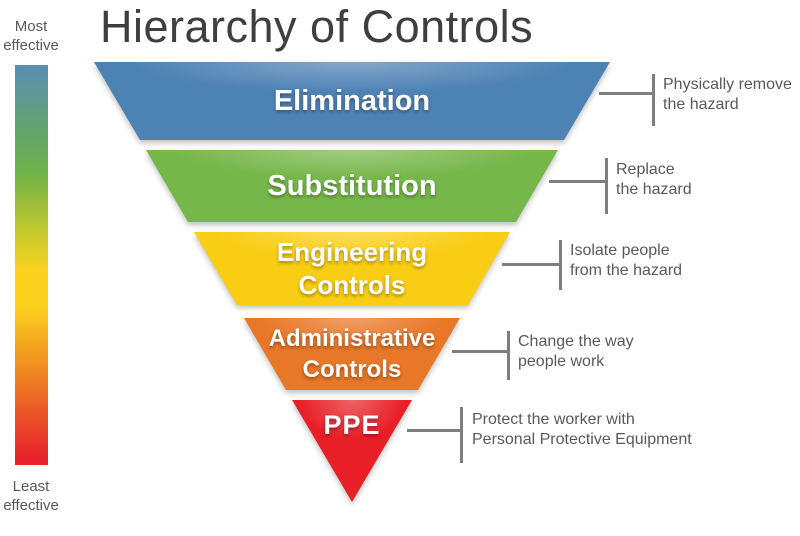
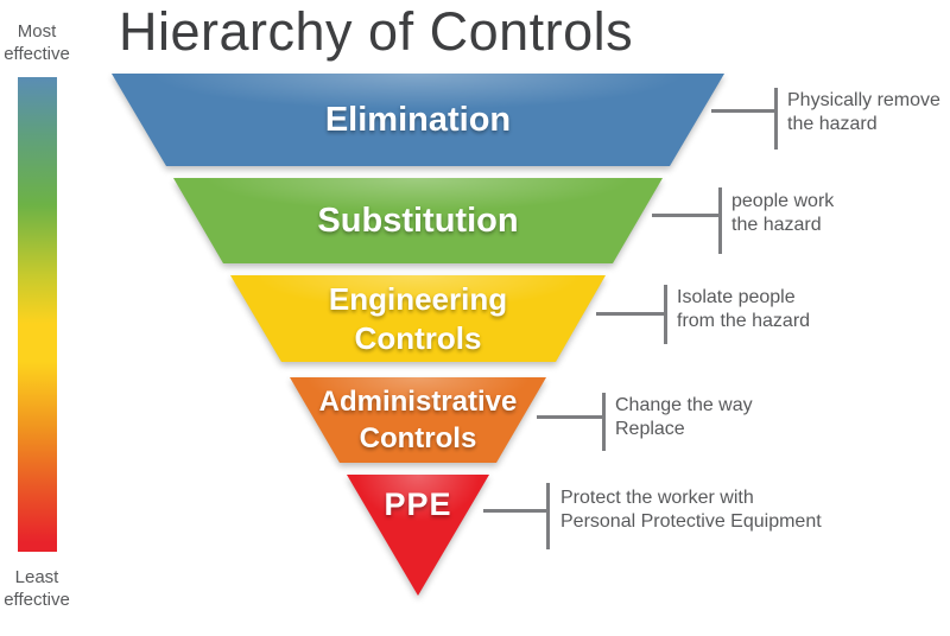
  Hierarchy of Controls
  Most
  effective
  Least
  effective
  Elimination
  Substitution
  Engineering
  Controls
  Administrative
  Controls
  PPE
  Physically remove
  the hazard
- Replace
+ people work
  the hazard
  Isolate people
  from the hazard
  Change the way
- people work
+ Replace
  Protect the worker with
  Personal Protective Equipment
